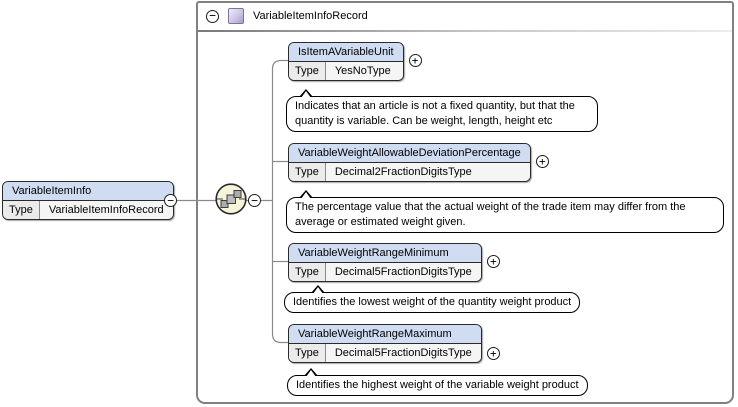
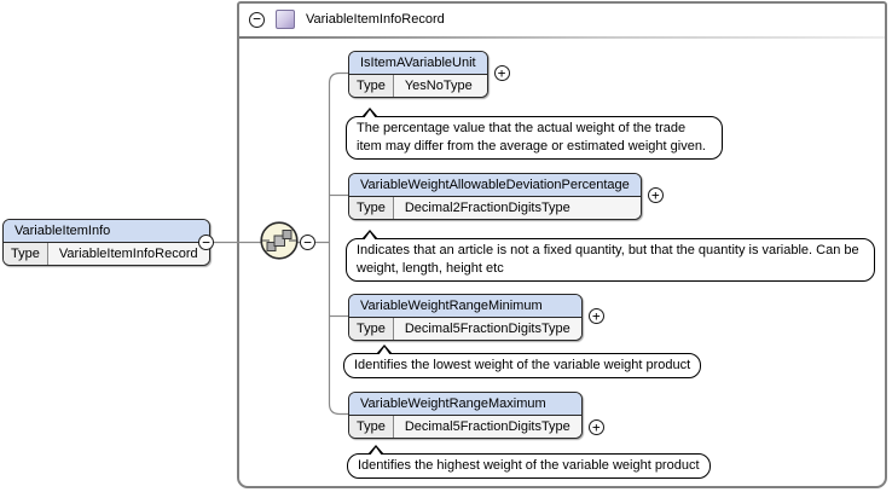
  −
  VariableItemInfoRecord
  VariableItemInfo
  Type
  VariableItemInfoRecord
  −
  −
  IsItemAVariableUnit
  Type
  YesNoType
  +
- Indicates that an article is not a fixed quantity, but that the quantity is variable. Can be weight, length, height etc
+ The percentage value that the actual weight of the trade item may differ from the average or estimated weight given.
  VariableWeightAllowableDeviationPercentage
  Type
  Decimal2FractionDigitsType
  +
- The percentage value that the actual weight of the trade item may differ from the average or estimated weight given.
+ Indicates that an article is not a fixed quantity, but that the quantity is variable. Can be weight, length, height etc
  VariableWeightRangeMinimum
  Type
  Decimal5FractionDigitsType
  +
- Identifies the lowest weight of the quantity weight product
+ Identifies the lowest weight of the variable weight product
  VariableWeightRangeMaximum
  Type
  Decimal5FractionDigitsType
  +
  Identifies the highest weight of the variable weight product
